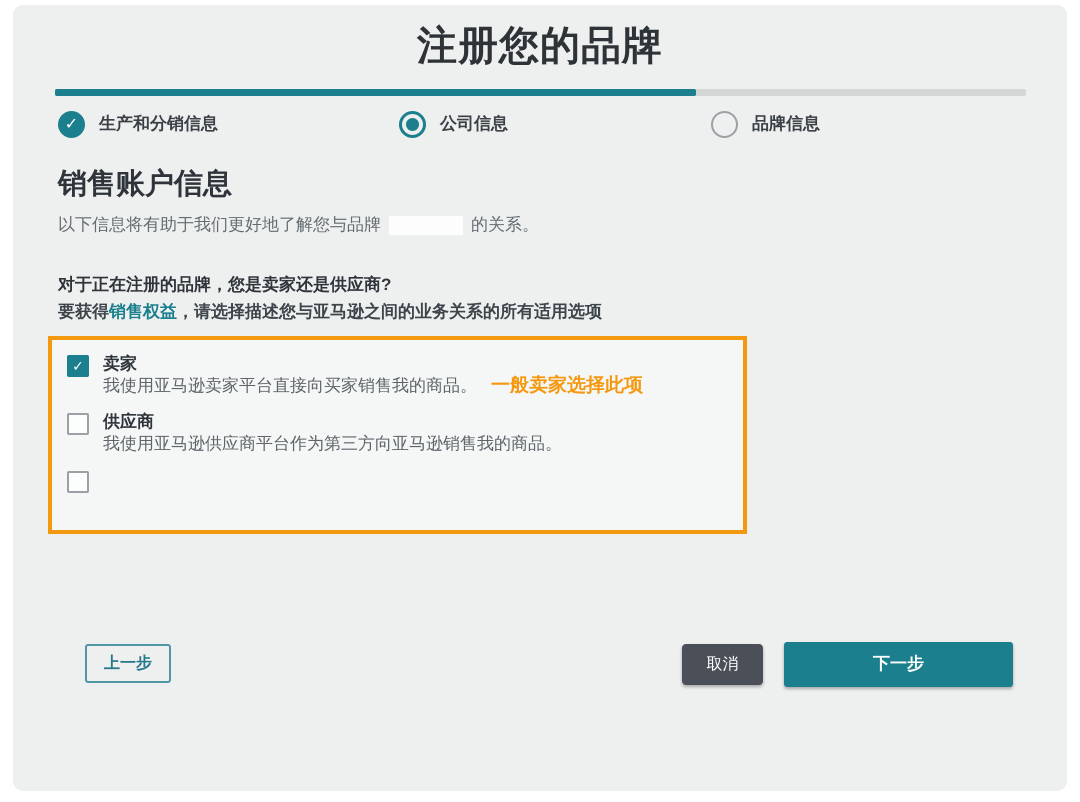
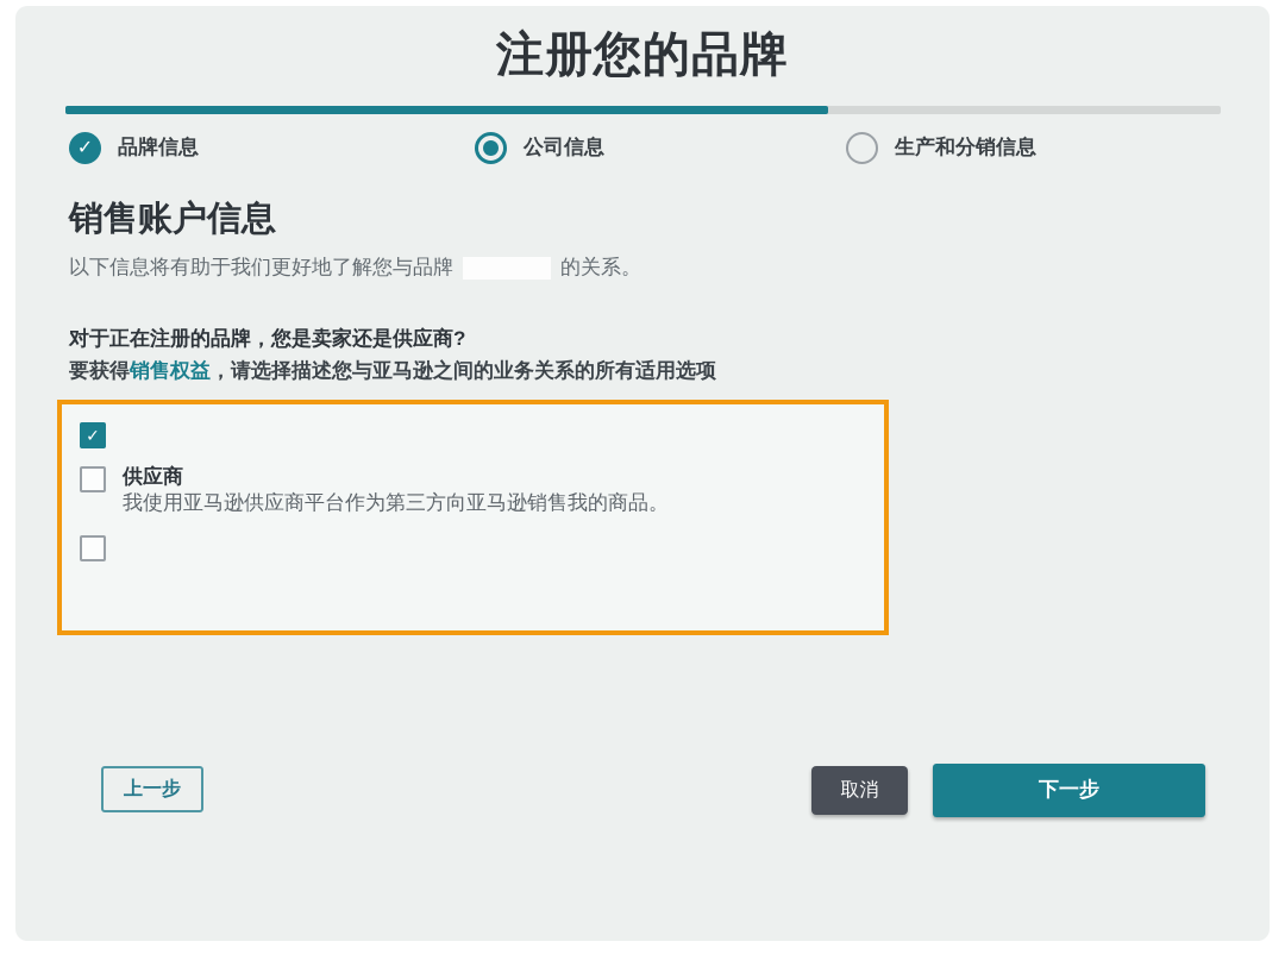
  注册您的品牌
  ✓
- 生产和分销信息
+ 品牌信息
  公司信息
- 品牌信息
+ 生产和分销信息
  销售账户信息
  以下信息将有助于我们更好地了解您与品牌 的关系。
  对于正在注册的品牌，您是卖家还是供应商?
  要获得销售权益，请选择描述您与亚马逊之间的业务关系的所有适用选项
  ✓
- 卖家
- 我使用亚马逊卖家平台直接向买家销售我的商品。 一般卖家选择此项
  供应商
  我使用亚马逊供应商平台作为第三方向亚马逊销售我的商品。
  上一步
  取消
  下一步
